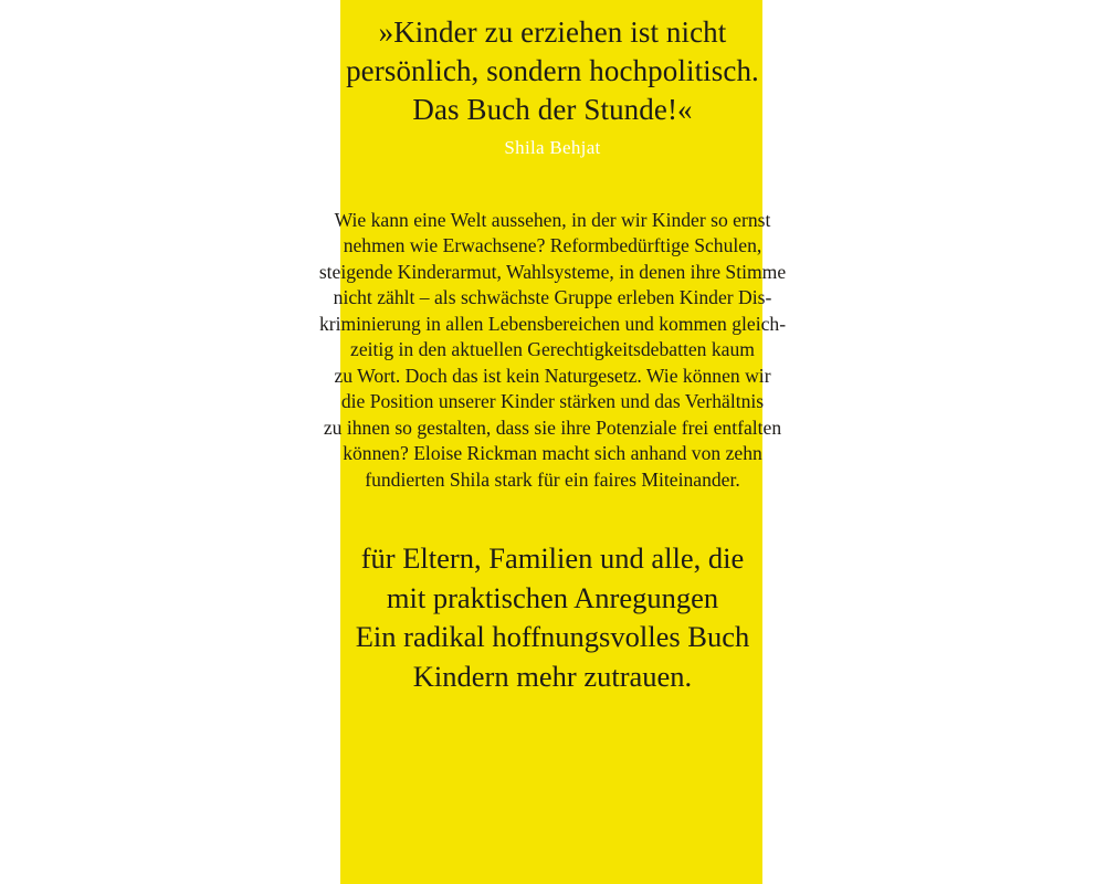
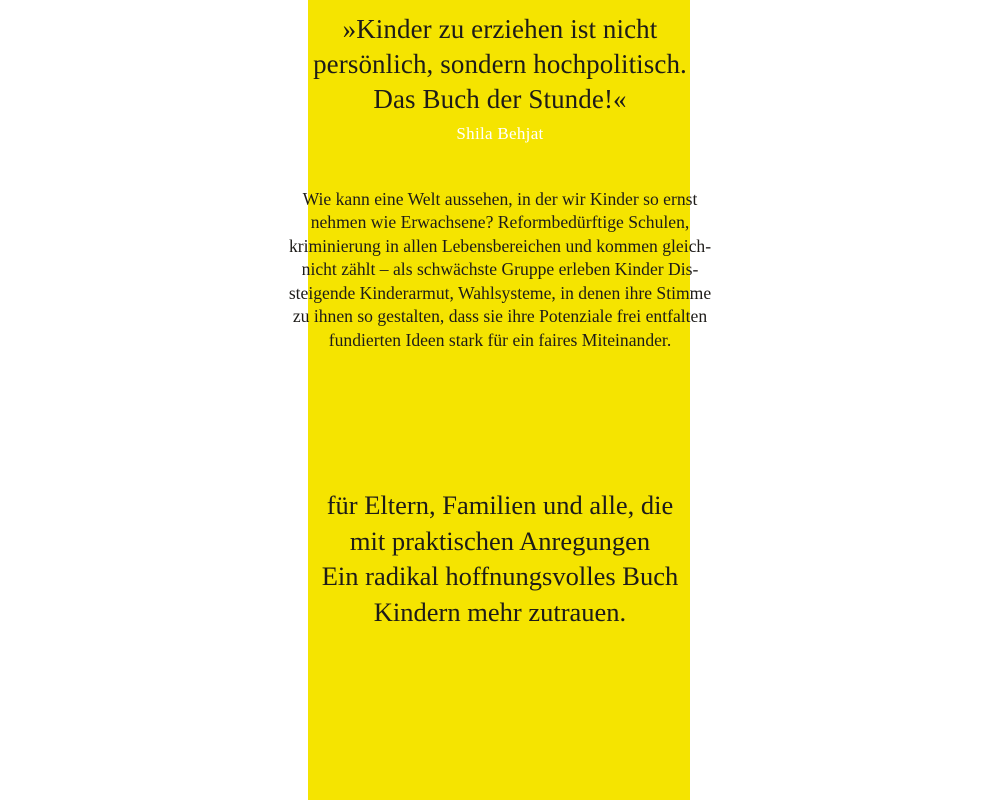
  »Kinder zu erziehen ist nicht
  persönlich, sondern hochpolitisch.
  Das Buch der Stunde!«
  Shila Behjat
  Wie kann eine Welt aussehen, in der wir Kinder so ernst
  nehmen wie Erwachsene? Reformbedürftige Schulen,
- steigende Kinderarmut, Wahlsysteme, in denen ihre Stimme
+ kriminierung in allen Lebensbereichen und kommen gleich-
  nicht zählt – als schwächste Gruppe erleben Kinder Dis-
- kriminierung in allen Lebensbereichen und kommen gleich-
+ steigende Kinderarmut, Wahlsysteme, in denen ihre Stimme
- zeitig in den aktuellen Gerechtigkeitsdebatten kaum
- zu Wort. Doch das ist kein Naturgesetz. Wie können wir
- die Position unserer Kinder stärken und das Verhältnis
  zu ihnen so gestalten, dass sie ihre Potenziale frei entfalten
- können? Eloise Rickman macht sich anhand von zehn
- fundierten Shila stark für ein faires Miteinander.
+ fundierten Ideen stark für ein faires Miteinander.
  für Eltern, Familien und alle, die
  mit praktischen Anregungen
  Ein radikal hoffnungsvolles Buch
  Kindern mehr zutrauen.
